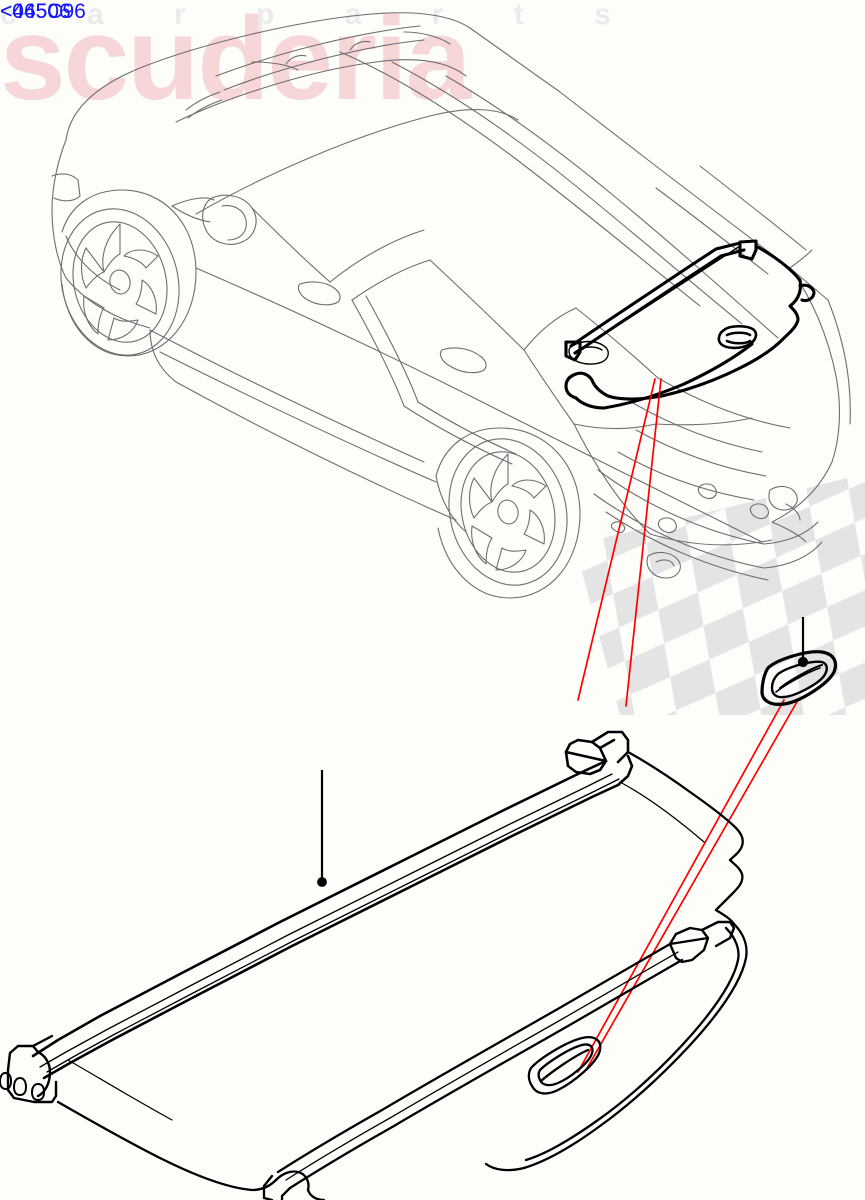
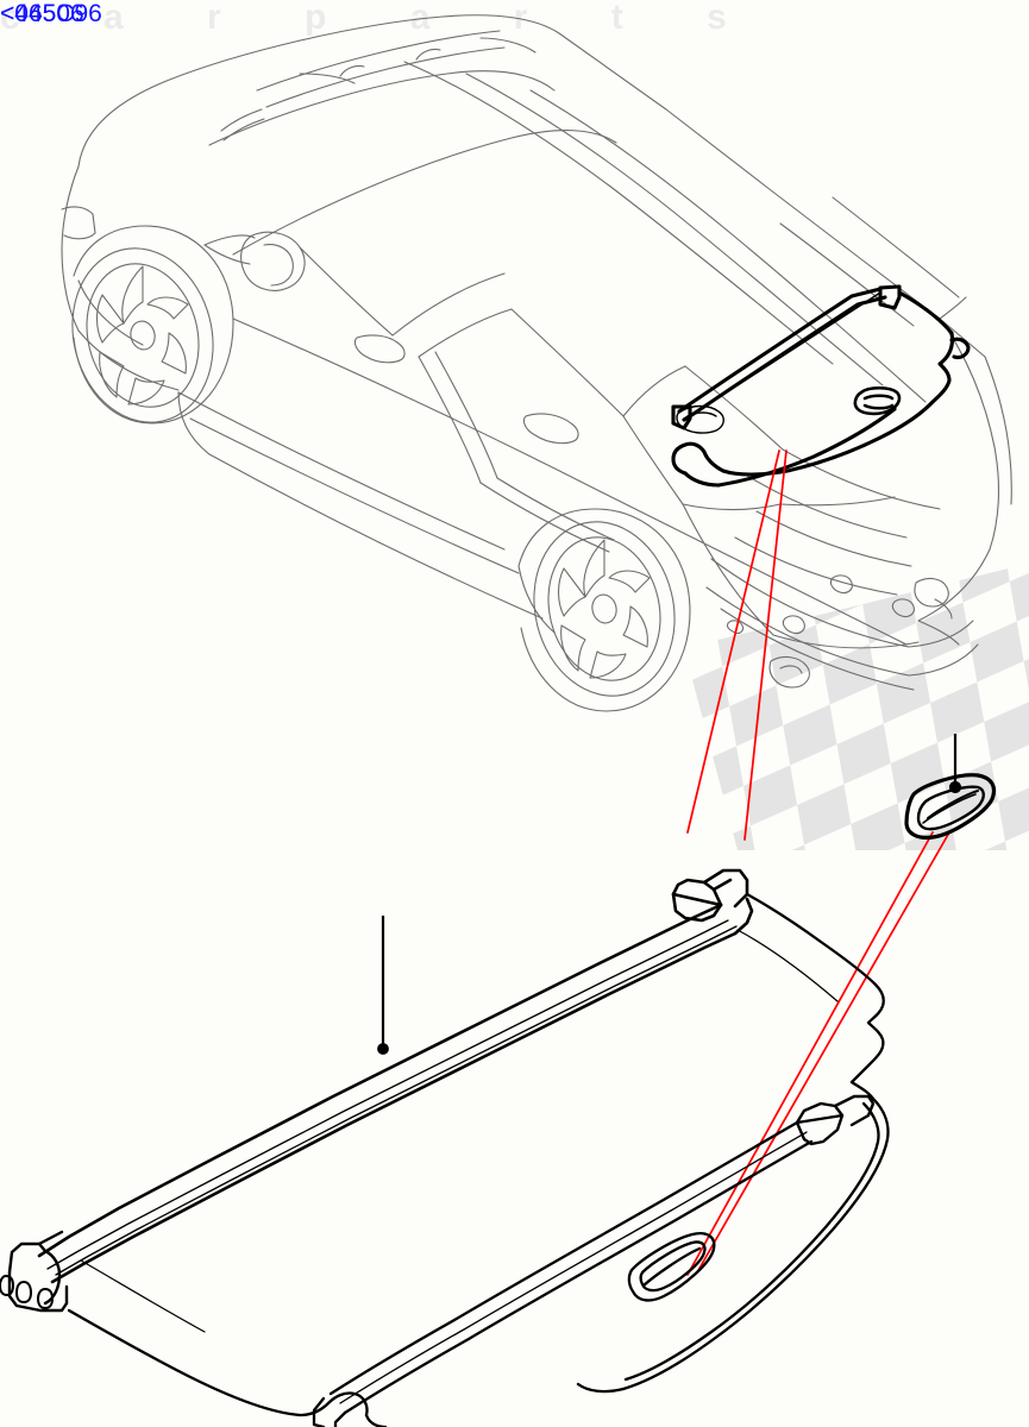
- scuderia
  c a r p r t s
  <46506
  <045C96
